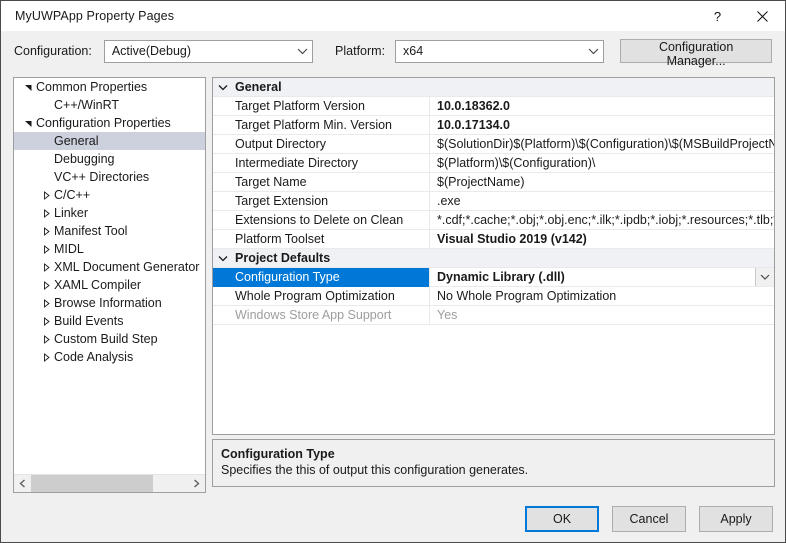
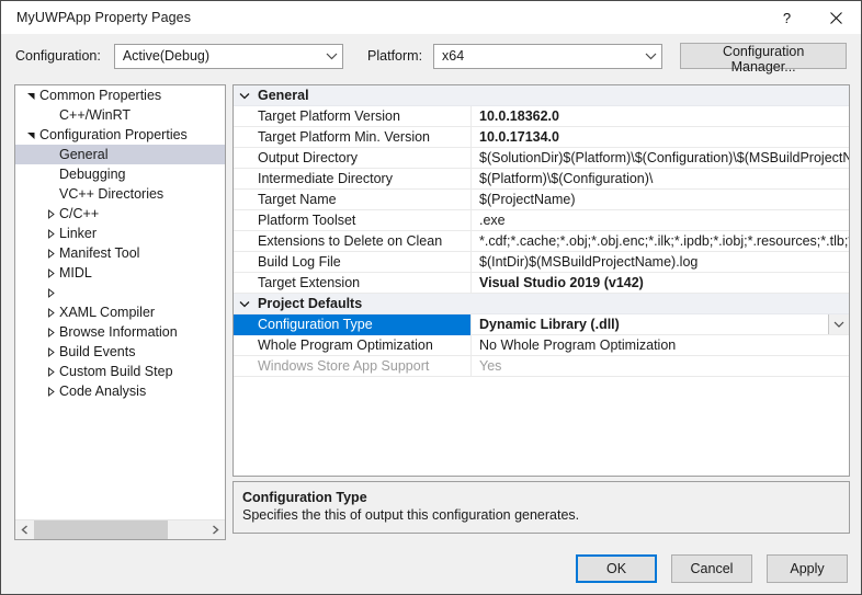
  MyUWPApp Property Pages
  ?
  Configuration:
  Active(Debug)
  Platform:
  x64
  Configuration Manager...
  Common Properties
  C++/WinRT
  Configuration Properties
  General
  Debugging
  VC++ Directories
  C/C++
  Linker
  Manifest Tool
  MIDL
- XML Document Generator
  XAML Compiler
  Browse Information
  Build Events
  Custom Build Step
  Code Analysis
  General
  Target Platform Version
  10.0.18362.0
  Target Platform Min. Version
  10.0.17134.0
  Output Directory
  $(SolutionDir)$(Platform)\$(Configuration)\$(MSBuildProjectN
  Intermediate Directory
  $(Platform)\$(Configuration)\
  Target Name
  $(ProjectName)
- Target Extension
+ Platform Toolset
  .exe
  Extensions to Delete on Clean
  *.cdf;*.cache;*.obj;*.obj.enc;*.ilk;*.ipdb;*.iobj;*.resources;*.tlb;
+ Build Log File
+ $(IntDir)$(MSBuildProjectName).log
- Platform Toolset
+ Target Extension
  Visual Studio 2019 (v142)
  Project Defaults
  Configuration Type
  Dynamic Library (.dll)
  Whole Program Optimization
  No Whole Program Optimization
  Windows Store App Support
  Yes
  Configuration Type
  Specifies the this of output this configuration generates.
  OK
  Cancel
  Apply
